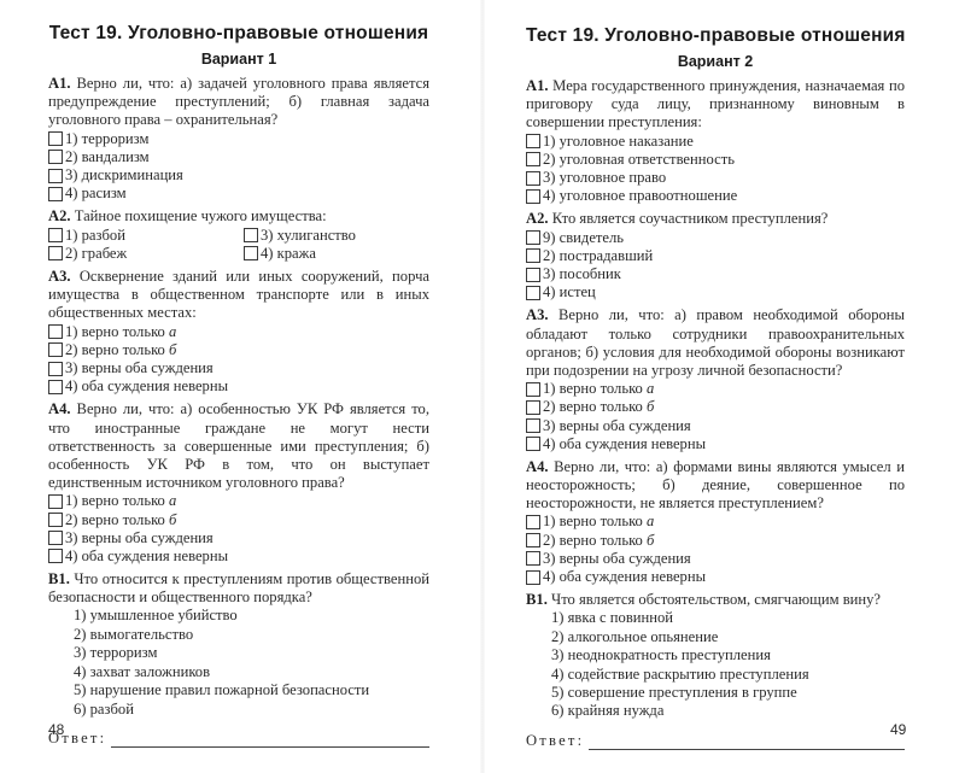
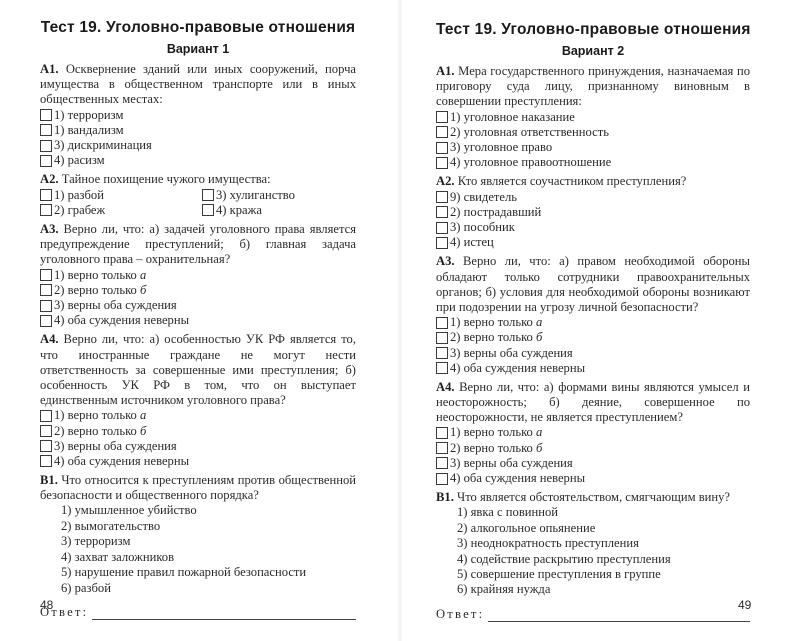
  Тест 19. Уголовно-правовые отношения
  Вариант 1
- А1. Верно ли, что: а) задачей уголовного права является предупреждение преступлений; б) главная задача уголовного права – охранительная?
+ А1. Осквернение зданий или иных сооружений, порча имущества в общественном транспорте или в иных общественных местах:
  1) терроризм
- 2) вандализм
+ 1) вандализм
  3) дискриминация
  4) расизм
  А2. Тайное похищение чужого имущества:
  1) разбой
  3) хулиганство
  2) грабеж
  4) кража
- А3. Осквернение зданий или иных сооружений, порча имущества в общественном транспорте или в иных общественных местах:
+ А3. Верно ли, что: а) задачей уголовного права является предупреждение преступлений; б) главная задача уголовного права – охранительная?
  1) верно только
  а
  2) верно только
  б
  3) верны оба суждения
  4) оба суждения неверны
  А4. Верно ли, что: а) особенностью УК РФ является то, что иностранные граждане не могут нести ответственность за совершенные ими преступления; б) особенность УК РФ в том, что он выступает единственным источником уголовного права?
  1) верно только
  а
  2) верно только
  б
  3) верны оба суждения
  4) оба суждения неверны
  В1. Что относится к преступлениям против общественной безопасности и общественного порядка?
  1) умышленное убийство
  2) вымогательство
  3) терроризм
  4) захват заложников
  5) нарушение правил пожарной безопасности
  6) разбой
  Ответ:
  48
  Тест 19. Уголовно-правовые отношения
  Вариант 2
  А1. Мера государственного принуждения, назначаемая по приговору суда лицу, признанному виновным в совершении преступления:
  1) уголовное наказание
  2) уголовная ответственность
  3) уголовное право
  4) уголовное правоотношение
  А2. Кто является соучастником преступления?
  9) свидетель
  2) пострадавший
  3) пособник
  4) истец
  А3. Верно ли, что: а) правом необходимой обороны обладают только сотрудники правоохранительных органов; б) условия для необходимой обороны возникают при подозрении на угрозу личной безопасности?
  1) верно только
  а
  2) верно только
  б
  3) верны оба суждения
  4) оба суждения неверны
  А4. Верно ли, что: а) формами вины являются умысел и неосторожность; б) деяние, совершенное по неосторожности, не является преступлением?
  1) верно только
  а
  2) верно только
  б
  3) верны оба суждения
  4) оба суждения неверны
  В1. Что является обстоятельством, смягчающим вину?
  1) явка с повинной
  2) алкогольное опьянение
  3) неоднократность преступления
  4) содействие раскрытию преступления
  5) совершение преступления в группе
  6) крайняя нужда
  Ответ:
  49
